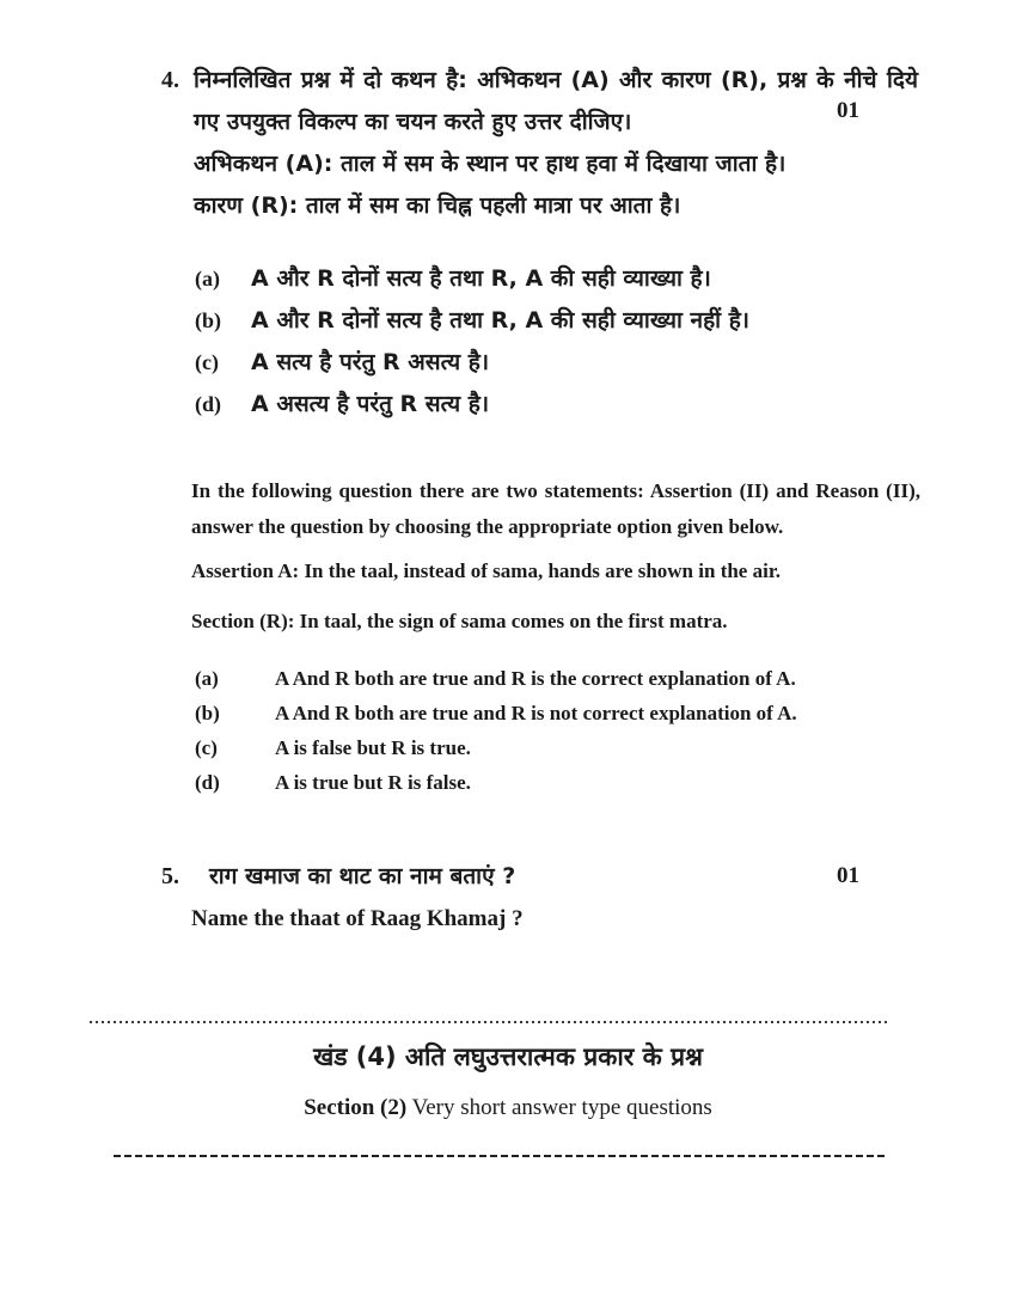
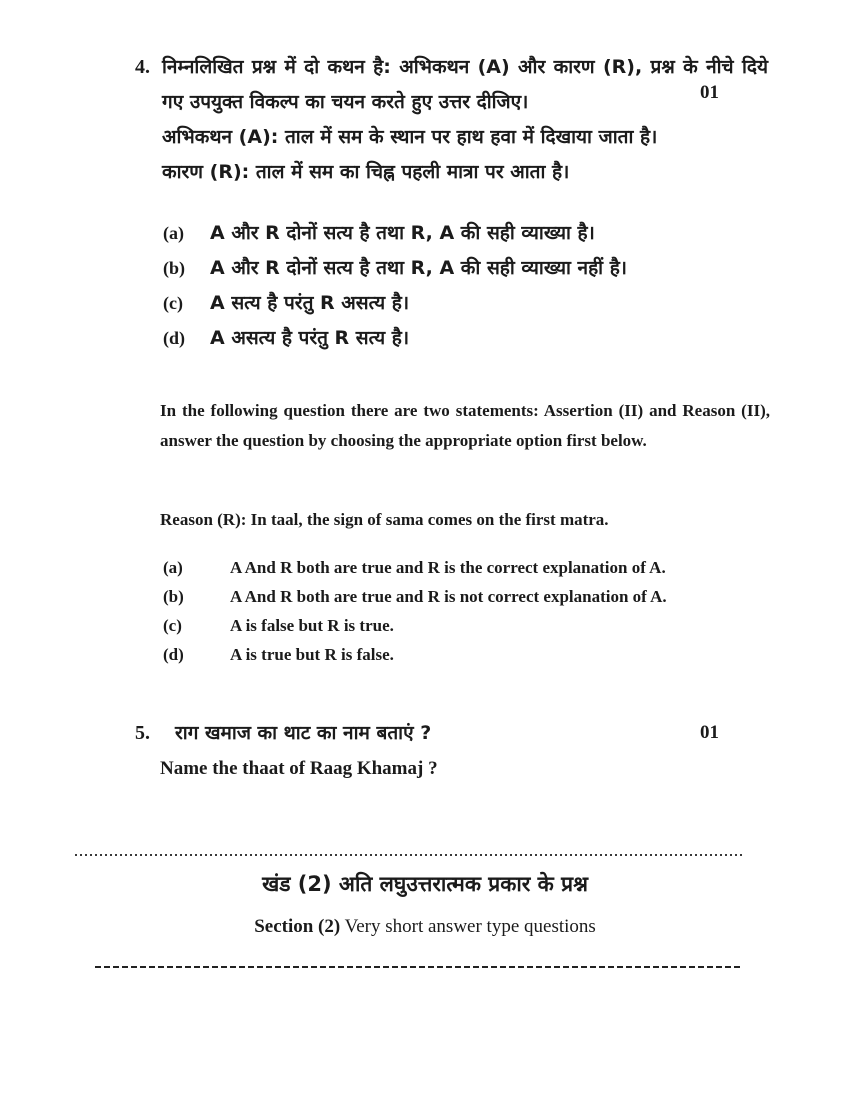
  4.
  निम्नलिखित प्रश्न में दो कथन है: अभिकथन (A) और कारण (R), प्रश्न के नीचे दिये गए उपयुक्त विकल्प का चयन करते हुए उत्तर दीजिए।
  अभिकथन (A): ताल में सम के स्थान पर हाथ हवा में दिखाया जाता है।
  कारण (R): ताल में सम का चिह्न पहली मात्रा पर आता है।
  01
  (a)
  A और R दोनों सत्य है तथा R, A की सही व्याख्या है।
  (b)
  A और R दोनों सत्य है तथा R, A की सही व्याख्या नहीं है।
  (c)
  A सत्य है परंतु R असत्य है।
  (d)
  A असत्य है परंतु R सत्य है।
- In the following question there are two statements: Assertion (II) and Reason (II), answer the question by choosing the appropriate option given below.
+ In the following question there are two statements: Assertion (II) and Reason (II), answer the question by choosing the appropriate option first below.
- Assertion A: In the taal, instead of sama, hands are shown in the air.
- Section (R): In taal, the sign of sama comes on the first matra.
+ Reason (R): In taal, the sign of sama comes on the first matra.
  (a)
  A And R both are true and R is the correct explanation of A.
  (b)
  A And R both are true and R is not correct explanation of A.
  (c)
  A is false but R is true.
  (d)
  A is true but R is false.
  5.
  राग खमाज का थाट का नाम बताएं ?
  01
  Name the thaat of Raag Khamaj ?
- खंड (4) अति लघुउत्तरात्मक प्रकार के प्रश्न
+ खंड (2) अति लघुउत्तरात्मक प्रकार के प्रश्न
  Section (2) Very short answer type questions
